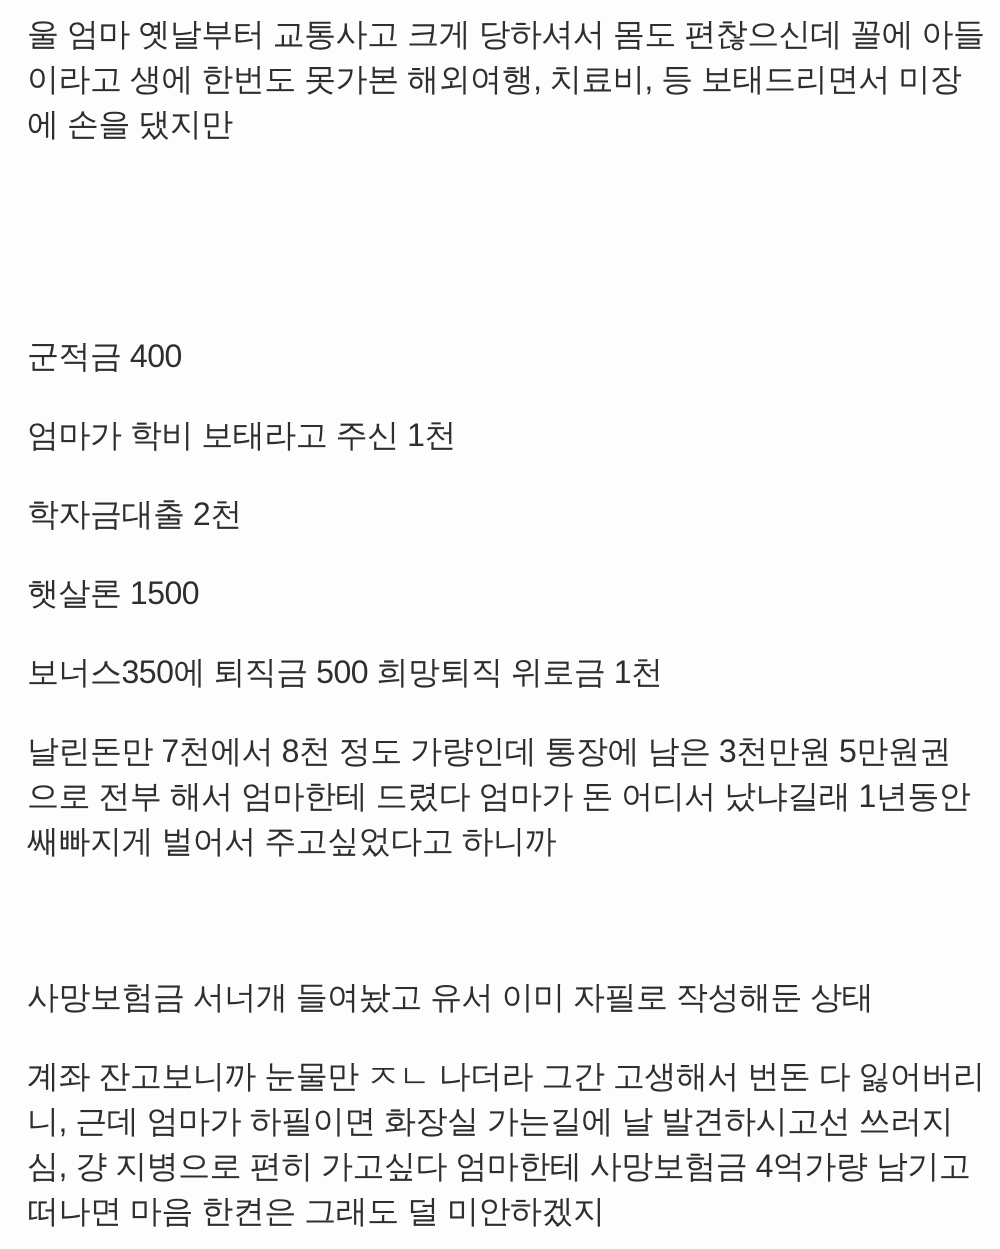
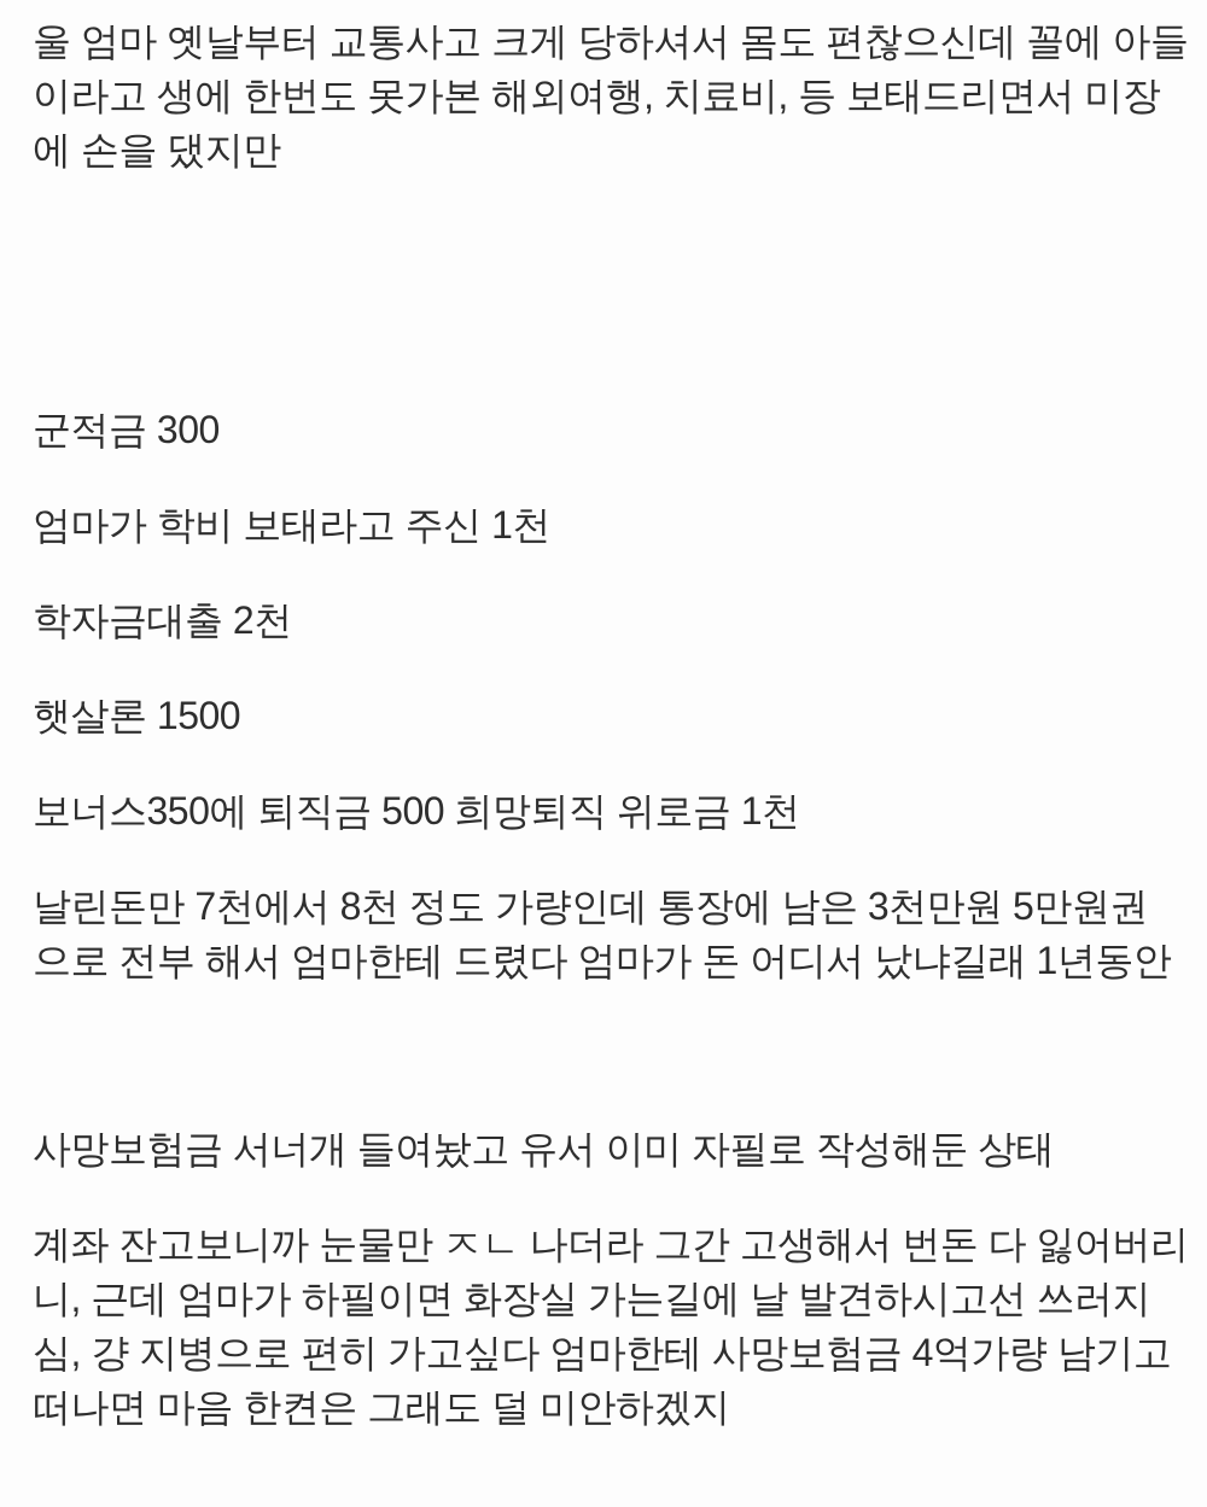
  울 엄마 옛날부터 교통사고 크게 당하셔서 몸도 편찮으신데 꼴에 아들
  이라고 생에 한번도 못가본 해외여행, 치료비, 등 보태드리면서 미장
  에 손을 댔지만
- 군적금 400
+ 군적금 300
  엄마가 학비 보태라고 주신 1천
  학자금대출 2천
  햇살론 1500
  보너스350에 퇴직금 500 희망퇴직 위로금 1천
  날린돈만 7천에서 8천 정도 가량인데 통장에 남은 3천만원 5만원권
  으로 전부 해서 엄마한테 드렸다 엄마가 돈 어디서 났냐길래 1년동안
- 쌔빠지게 벌어서 주고싶었다고 하니까
  사망보험금 서너개 들여놨고 유서 이미 자필로 작성해둔 상태
  계좌 잔고보니까 눈물만 ㅈㄴ 나더라 그간 고생해서 번돈 다 잃어버리
  니, 근데 엄마가 하필이면 화장실 가는길에 날 발견하시고선 쓰러지
  심, 걍 지병으로 편히 가고싶다 엄마한테 사망보험금 4억가량 남기고
  떠나면 마음 한켠은 그래도 덜 미안하겠지
